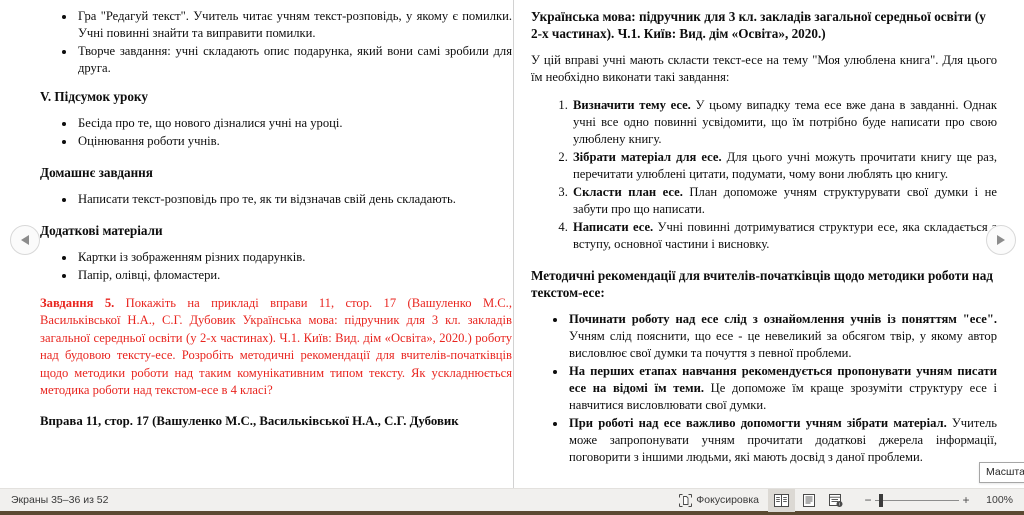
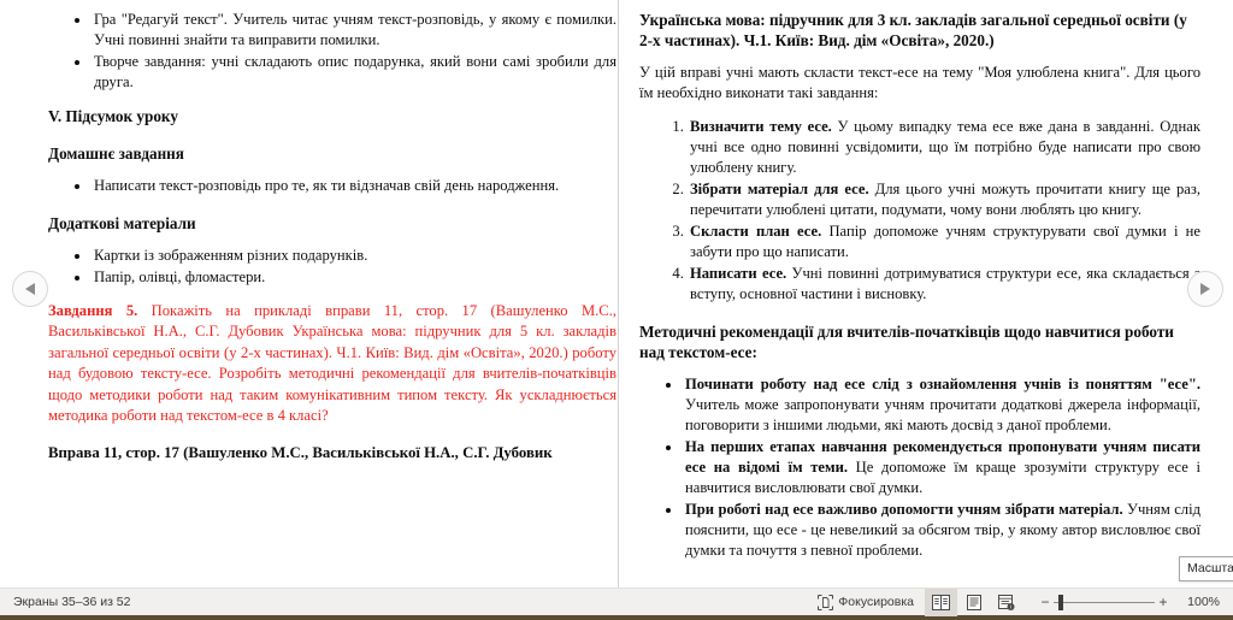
  Гра "Редагуй текст". Учитель читає учням текст-розповідь, у якому є помилки. Учні повинні знайти та виправити помилки.
  Творче завдання: учні складають опис подарунка, який вони самі зробили для друга.
  V. Підсумок уроку
- Бесіда про те, що нового дізналися учні на уроці.
- Оцінювання роботи учнів.
  Домашнє завдання
- Написати текст-розповідь про те, як ти відзначав свій день складають.
+ Написати текст-розповідь про те, як ти відзначав свій день народження.
  Додаткові матеріали
  Картки із зображенням різних подарунків.
  Папір, олівці, фломастери.
- Завдання 5. Покажіть на прикладі вправи 11, стор. 17 (Вашуленко М.С., Васильківської Н.А., С.Г. Дубовик Українська мова: підручник для 3 кл. закладів загальної середньої освіти (у 2-х частинах). Ч.1. Київ: Вид. дім «Освіта», 2020.) роботу над будовою тексту-есе. Розробіть методичні рекомендації для вчителів-початківців щодо методики роботи над таким комунікативним типом тексту. Як ускладнюється методика роботи над текстом-есе в 4 класі?
+ Завдання 5. Покажіть на прикладі вправи 11, стор. 17 (Вашуленко М.С., Васильківської Н.А., С.Г. Дубовик Українська мова: підручник для 5 кл. закладів загальної середньої освіти (у 2-х частинах). Ч.1. Київ: Вид. дім «Освіта», 2020.) роботу над будовою тексту-есе. Розробіть методичні рекомендації для вчителів-початківців щодо методики роботи над таким комунікативним типом тексту. Як ускладнюється методика роботи над текстом-есе в 4 класі?
  Вправа 11, стор. 17 (Вашуленко М.С., Васильківської Н.А., С.Г. Дубовик
  Українська мова: підручник для 3 кл. закладів загальної середньої освіти (у 2-х частинах). Ч.1. Київ: Вид. дім «Освіта», 2020.)
  У цій вправі учні мають скласти текст-есе на тему "Моя улюблена книга". Для цього їм необхідно виконати такі завдання:
  Визначити тему есе. У цьому випадку тема есе вже дана в завданні. Однак учні все одно повинні усвідомити, що їм потрібно буде написати про свою улюблену книгу.
  Зібрати матеріал для есе. Для цього учні можуть прочитати книгу ще раз, перечитати улюблені цитати, подумати, чому вони люблять цю книгу.
- Скласти план есе. План допоможе учням структурувати свої думки і не забути про що написати.
+ Скласти план есе. Папір допоможе учням структурувати свої думки і не забути про що написати.
  Написати есе. Учні повинні дотримуватися структури есе, яка складається вступу, основної частини і висновку.
- Методичні рекомендації для вчителів-початківців щодо методики роботи над текстом-есе:
+ Методичні рекомендації для вчителів-початківців щодо навчитися роботи над текстом-есе:
- Починати роботу над есе слід з ознайомлення учнів із поняттям "есе". Учням слід пояснити, що есе - це невеликий за обсягом твір, у якому автор висловлює свої думки та почуття з певної проблеми.
+ Починати роботу над есе слід з ознайомлення учнів із поняттям "есе". Учитель може запропонувати учням прочитати додаткові джерела інформації, поговорити з іншими людьми, які мають досвід з даної проблеми.
  На перших етапах навчання рекомендується пропонувати учням писати есе на відомі їм теми. Це допоможе їм краще зрозуміти структуру есе і навчитися висловлювати свої думки.
- При роботі над есе важливо допомогти учням зібрати матеріал. Учитель може запропонувати учням прочитати додаткові джерела інформації, поговорити з іншими людьми, які мають досвід з даної проблеми.
+ При роботі над есе важливо допомогти учням зібрати матеріал. Учням слід пояснити, що есе - це невеликий за обсягом твір, у якому автор висловлює свої думки та почуття з певної проблеми.
  Масшта
  Экраны 35–36 из 52
  Фокусировка
  −
  +
  100%
